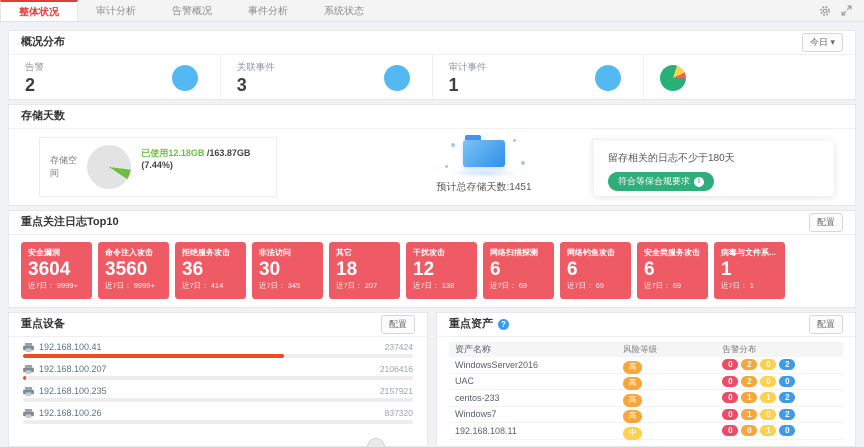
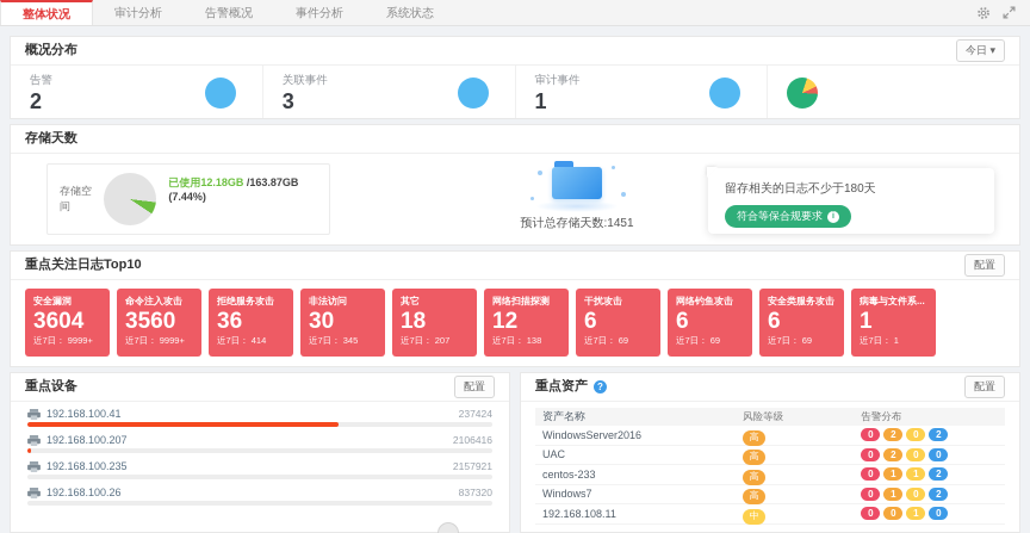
  整体状况
  审计分析
  告警概况
  事件分析
  系统状态
  概况分布
  今日 ▾
  告警
  2
  关联事件
  3
  审计事件
  1
  存储天数
  存储空间
  已使用12.18GB /163.87GB (7.44%)
  预计总存储天数:1451
  留存相关的日志不少于180天
  符合等保合规要求
  重点关注日志Top10
  配置
  安全漏洞
  3604
  近7日： 9999+
  命令注入攻击
  3560
  近7日： 9999+
  拒绝服务攻击
  36
  近7日： 414
  非法访问
  30
  近7日： 345
  其它
  18
  近7日： 207
- 干扰攻击
+ 网络扫描探测
  12
  近7日： 138
- 网络扫描探测
+ 干扰攻击
  6
  近7日： 69
  网络钓鱼攻击
  6
  近7日： 69
  安全类服务攻击
  6
  近7日： 69
  病毒与文件系...
  1
  近7日： 1
  重点设备
  配置
  192.168.100.41
  237424
  192.168.100.207
  2106416
  192.168.100.235
  2157921
  192.168.100.26
  837320
  重点资产
  ?
  配置
  资产名称
  风险等级
  告警分布
  WindowsServer2016
  高
  0
  2
  0
  2
  UAC
  高
  0
  2
  0
  0
  centos-233
  高
  0
  1
  1
  2
  Windows7
  高
  0
  1
  0
  2
  192.168.108.11
  中
  0
  0
  1
  0
